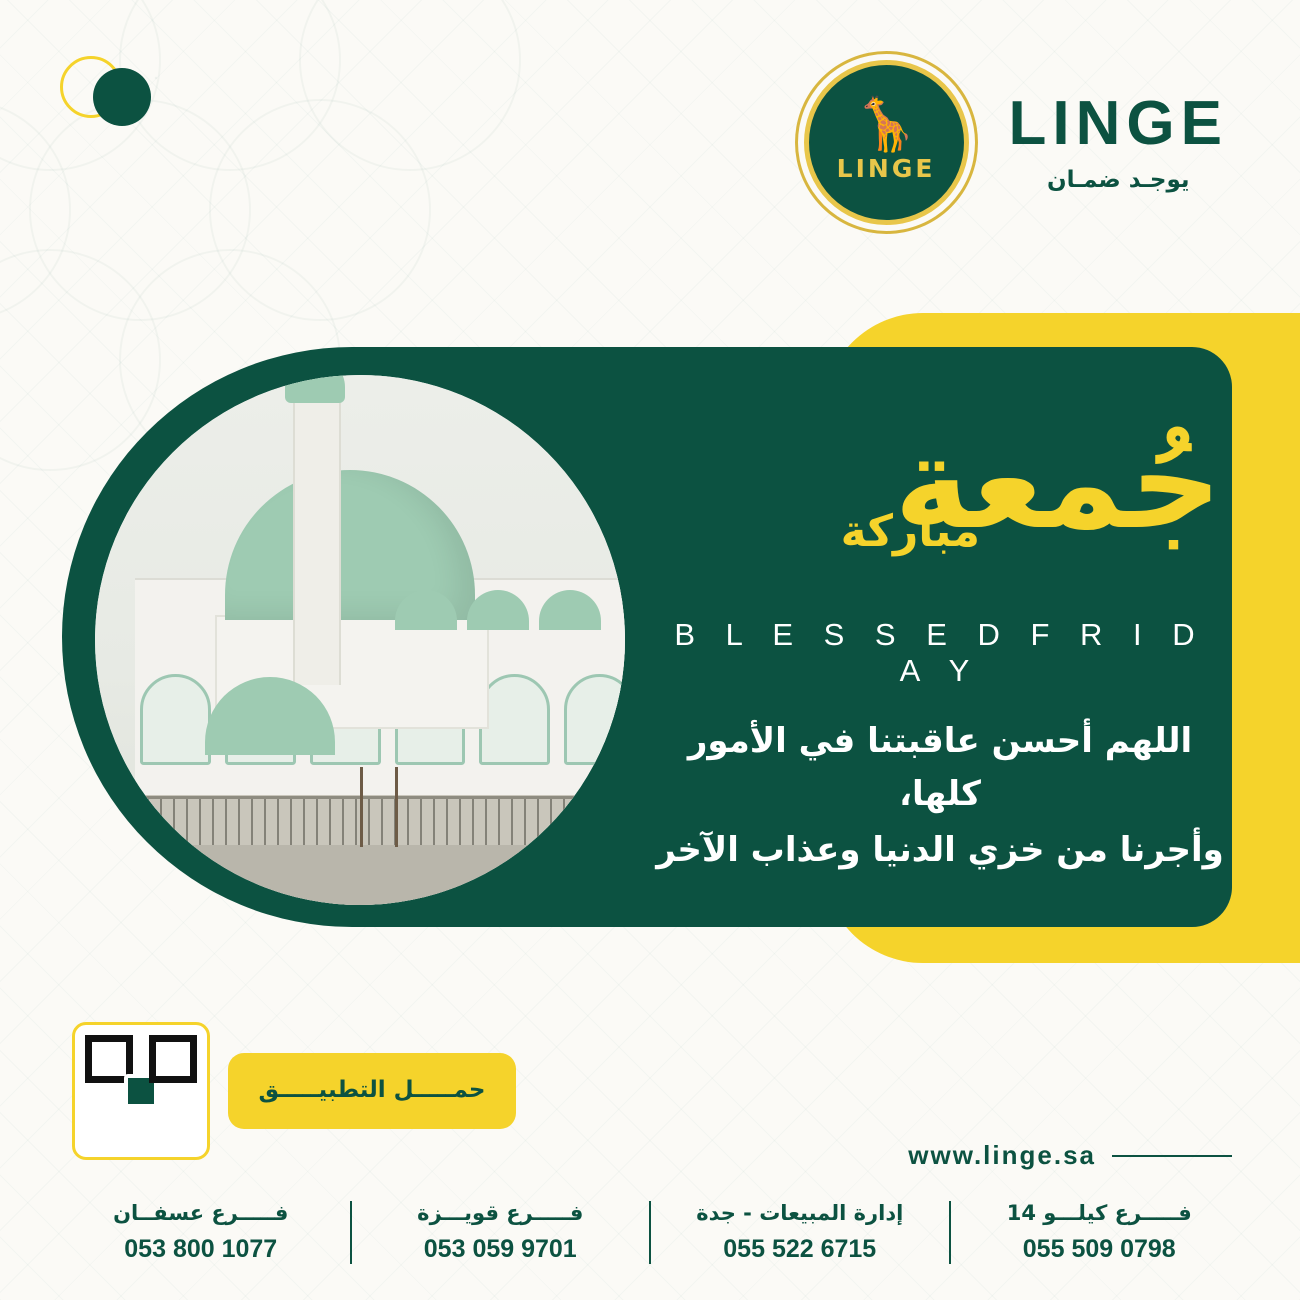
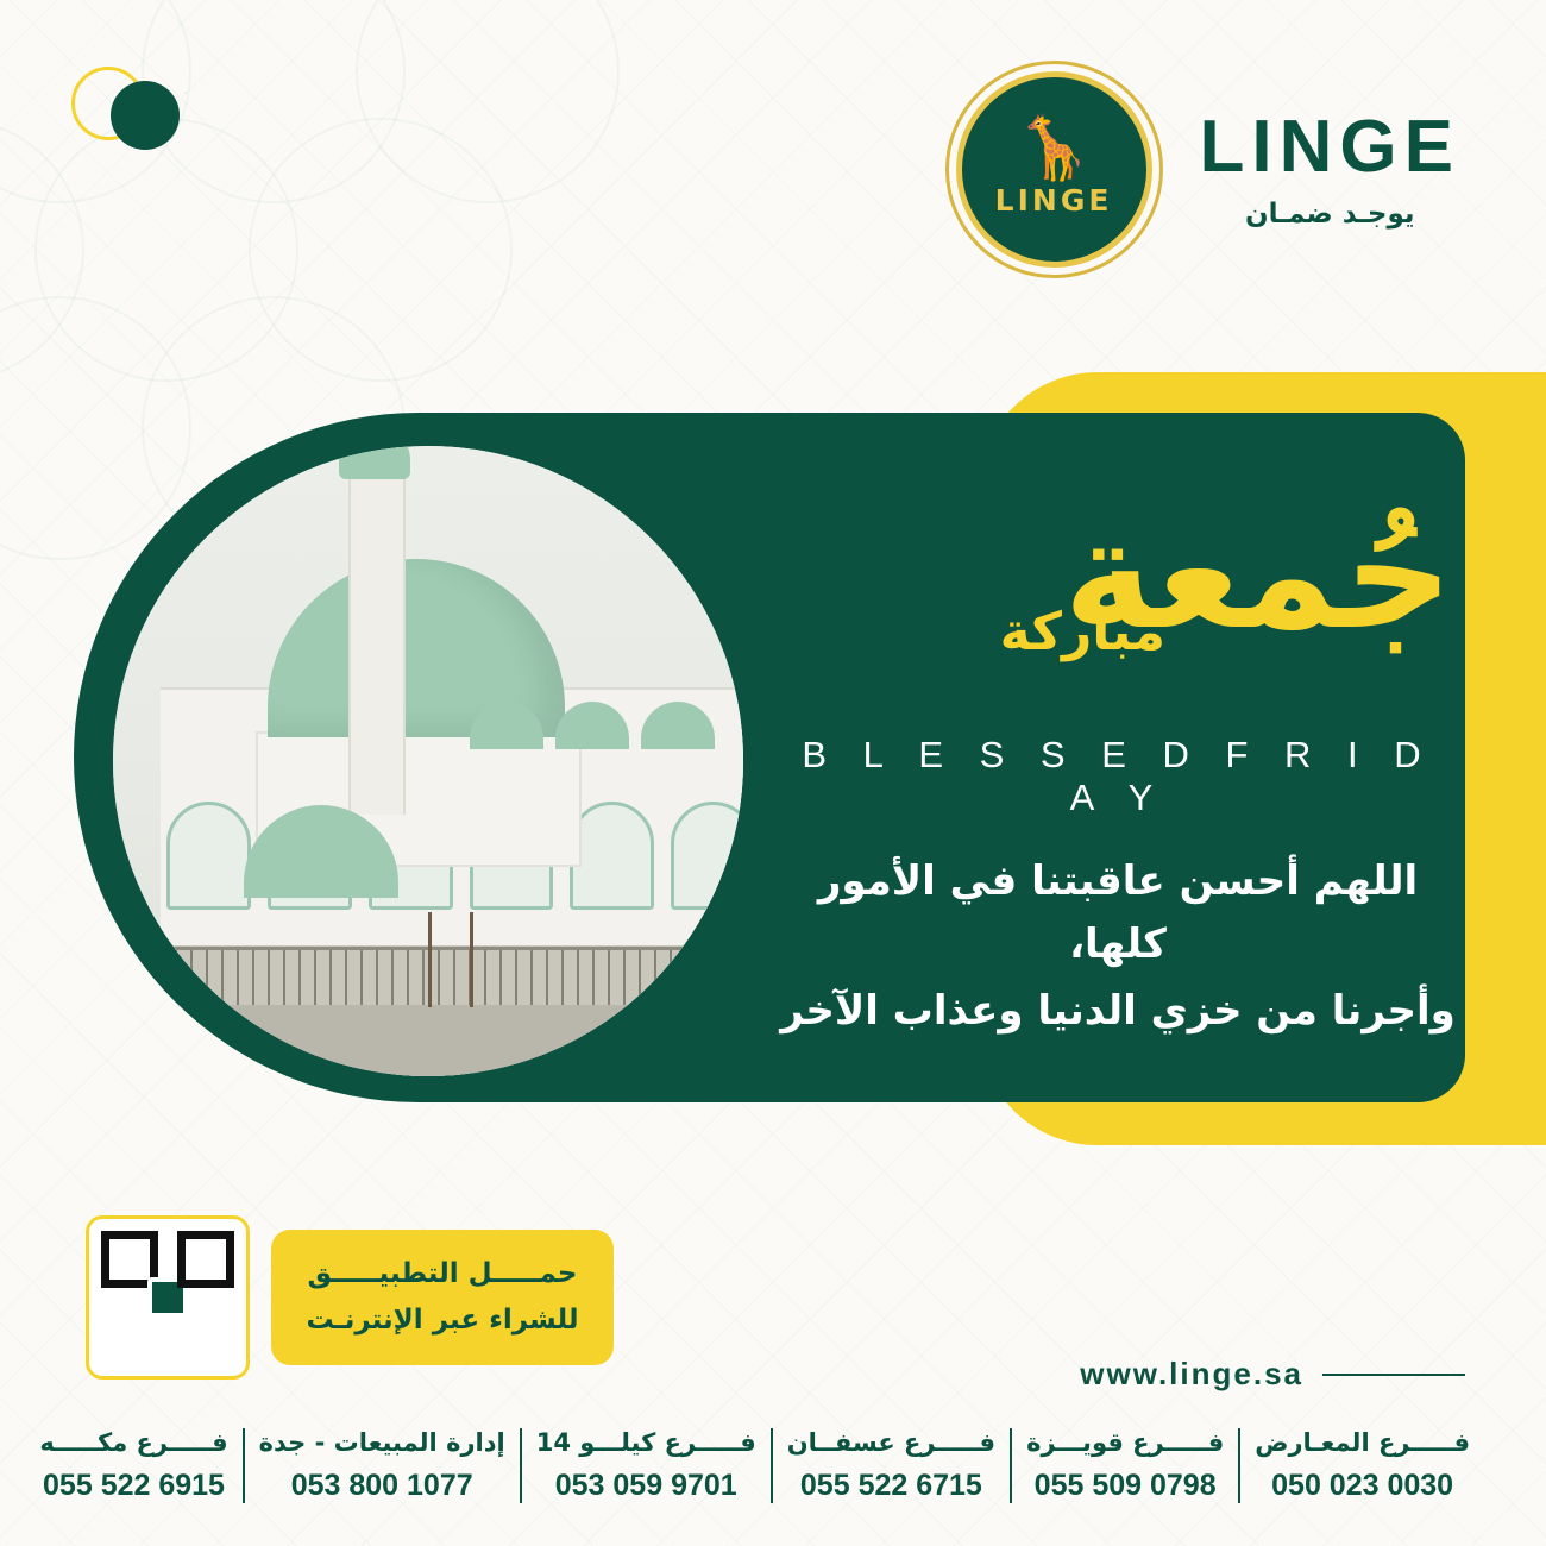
  LINGE
  يوجـد ضمـان
  🦒
  LINGE
  جُمعة
  مباركة
  B L E S S E D F R I D A Y
  اللهم أحسن عاقبتنا في الأمور كلها،
  وأجرنا من خزي الدنيا وعذاب الآخر
  حمـــــل التطبيـــــق
+ للشراء عبر الإنترنـت
  www.linge.sa
+ فـــــرع المعـارض
+ 050 023 0030
- فـــــرع كيلـــو 14
+ فـــــرع قويـــزة
  055 509 0798
- إدارة المبيعات - جدة
+ فـــــرع عسفــان
  055 522 6715
- فـــــرع قويـــزة
+ فـــــرع كيلـــو 14
  053 059 9701
- فـــــرع عسفــان
+ إدارة المبيعات - جدة
  053 800 1077
+ فـــــرع مكـــــه
+ 055 522 6915
